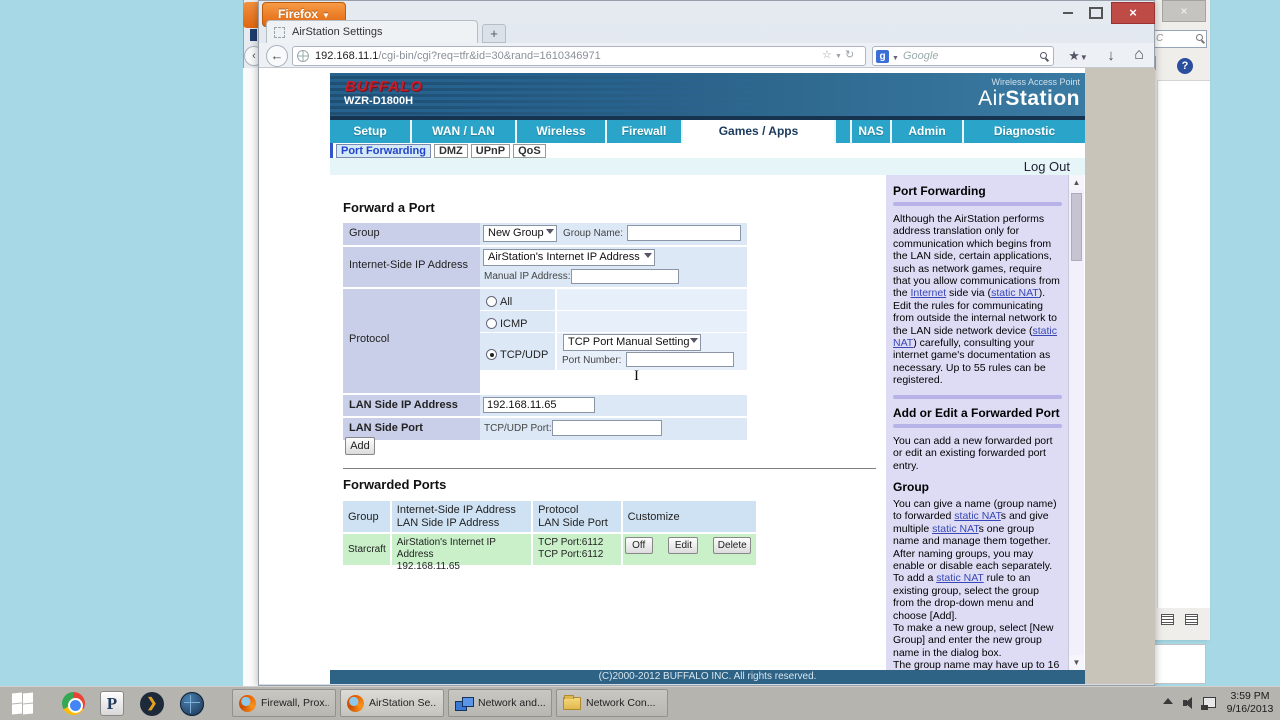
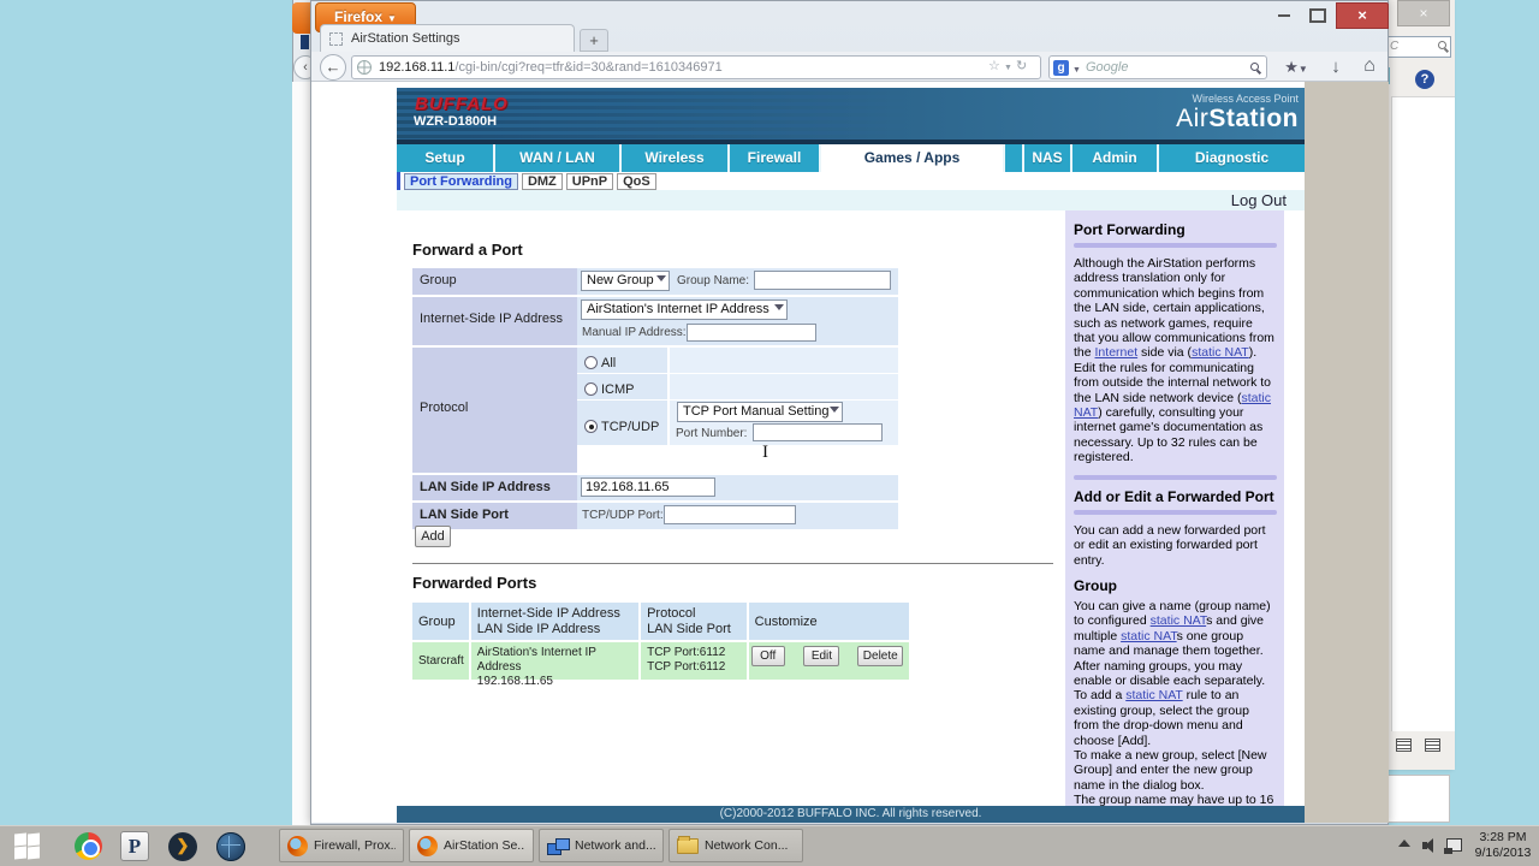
  ‹
  ×
  C
  ?
  Firefox ▼
  ×
  AirStation Settings
  +
  ←
  192.168.11.1/cgi-bin/cgi?req=tfr&id=30&rand=1610346971
  g
  Google
  ★▼
  ↓
  ⌂
  BUFFALO
  WZR-D1800H
  Wireless Access Point
  AirStation
  Setup
  WAN / LAN
  Wireless
  Firewall
  Games / Apps
  NAS
  Admin
  Diagnostic
  Port Forwarding
  DMZ
  UPnP
  QoS
  Log Out
  Forward a Port
  Group
  New Group
  Group Name:
  Internet-Side IP Address
  AirStation's Internet IP Address
  Manual IP Address:
  Protocol
  All
  ICMP
  TCP/UDP
  TCP Port Manual Setting
  Port Number:
  LAN Side IP Address
  192.168.11.65
  LAN Side Port
  TCP/UDP Port:
  I
  Add
  Forwarded Ports
  Group
  Internet-Side IP Address
  LAN Side IP Address
  Protocol
  LAN Side Port
  Customize
  Starcraft
  AirStation's Internet IP Address
  192.168.11.65
  TCP Port:6112
  TCP Port:6112
  Off Edit Delete
  Port Forwarding
- Although the AirStation performs address translation only for communication which begins from the LAN side, certain applications, such as network games, require that you allow communications from the Internet side via (static NAT). Edit the rules for communicating from outside the internal network to the LAN side network device (static NAT) carefully, consulting your internet game's documentation as necessary. Up to 55 rules can be registered.
+ Although the AirStation performs address translation only for communication which begins from the LAN side, certain applications, such as network games, require that you allow communications from the Internet side via (static NAT). Edit the rules for communicating from outside the internal network to the LAN side network device (static NAT) carefully, consulting your internet game's documentation as necessary. Up to 32 rules can be registered.
  Add or Edit a Forwarded Port
  You can add a new forwarded port or edit an existing forwarded port entry.
  Group
- You can give a name (group name) to forwarded static NATs and give multiple static NATs one group name and manage them together. After naming groups, you may enable or disable each separately. To add a static NAT rule to an existing group, select the group from the drop-down menu and choose [Add].
+ You can give a name (group name) to configured static NATs and give multiple static NATs one group name and manage them together. After naming groups, you may enable or disable each separately. To add a static NAT rule to an existing group, select the group from the drop-down menu and choose [Add].
  To make a new group, select [New Group] and enter the new group name in the dialog box.
- ▲
- ▼
  (C)2000-2012 BUFFALO INC. All rights reserved.
  P
  ❯
  Firewall, Prox..
  AirStation Se..
  Network and...
  Network Con...
- 3:59 PM
+ 3:28 PM
  9/16/2013
